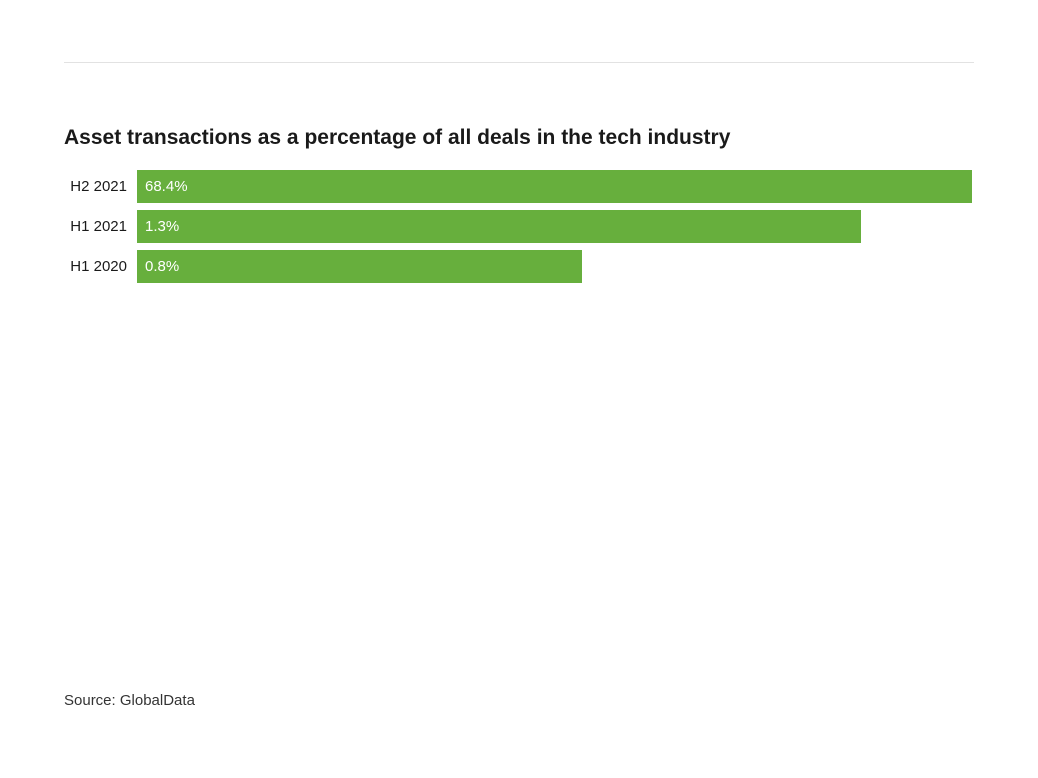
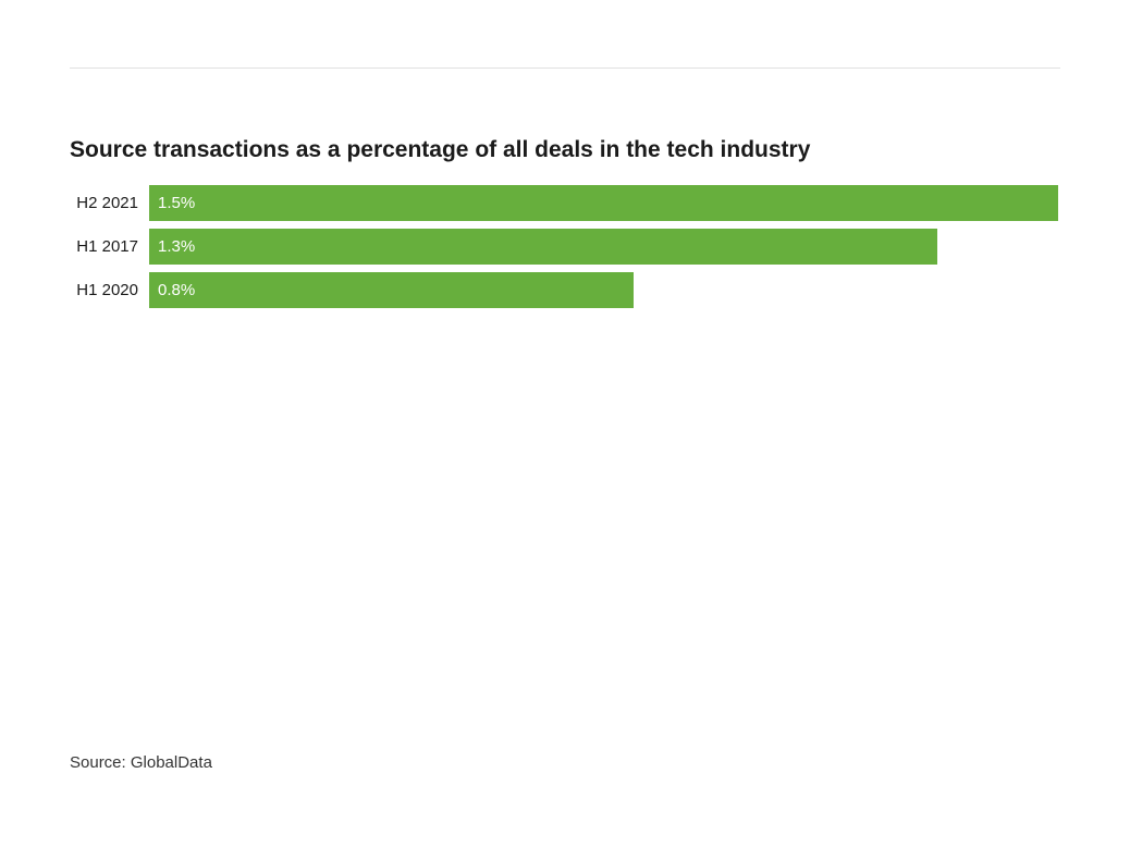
- Asset transactions as a percentage of all deals in the tech industry
+ Source transactions as a percentage of all deals in the tech industry
  H2 2021
- 68.4%
+ 1.5%
- H1 2021
+ H1 2017
  1.3%
  H1 2020
  0.8%
  Source: GlobalData
